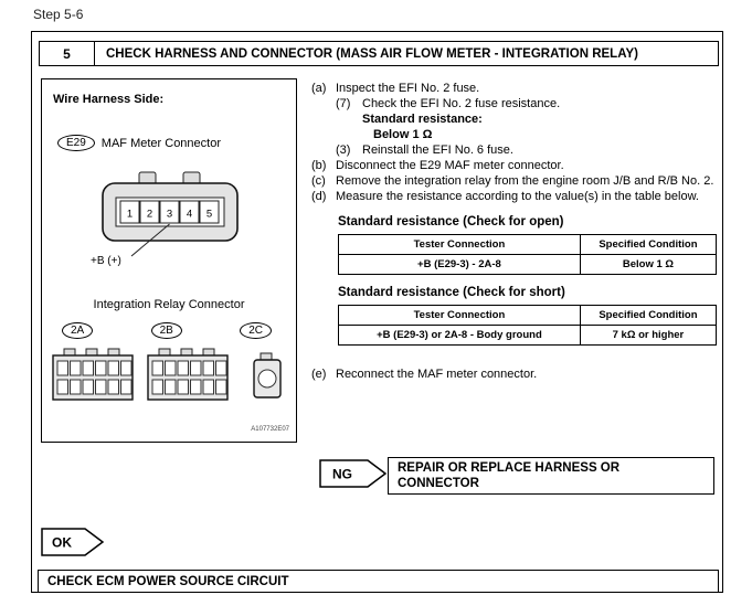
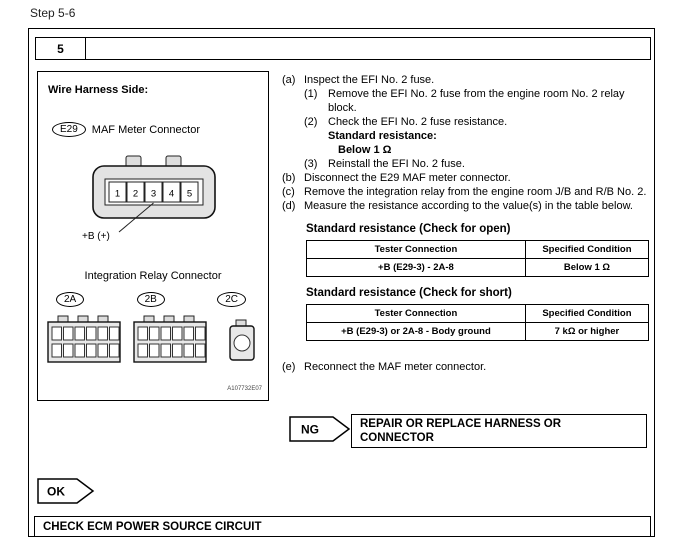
  Step 5-6
  5
- CHECK HARNESS AND CONNECTOR (MASS AIR FLOW METER - INTEGRATION RELAY)
  Wire Harness Side:
  E29
  MAF Meter Connector
  1
  2
  3
  4
  5
  +B (+)
  Integration Relay Connector
  2A
  2B
  2C
  (a)
  Inspect the EFI No. 2 fuse.
+ (1)
+ Remove the EFI No. 2 fuse from the engine room No. 2 relay block.
- (7)
+ (2)
  Check the EFI No. 2 fuse resistance.
  Standard resistance:
  Below 1 Ω
  (3)
- Reinstall the EFI No. 6 fuse.
+ Reinstall the EFI No. 2 fuse.
  (b)
  Disconnect the E29 MAF meter connector.
  (c)
  Remove the integration relay from the engine room J/B and R/B No. 2.
  (d)
  Measure the resistance according to the value(s) in the table below.
  Standard resistance (Check for open)
  Tester Connection	Specified Condition
  +B (E29-3) - 2A-8	Below 1 Ω
  Standard resistance (Check for short)
  Tester Connection	Specified Condition
  +B (E29-3) or 2A-8 - Body ground	7 kΩ or higher
  (e)
  Reconnect the MAF meter connector.
  NG
  REPAIR OR REPLACE HARNESS OR
  CONNECTOR
  OK
  CHECK ECM POWER SOURCE CIRCUIT
